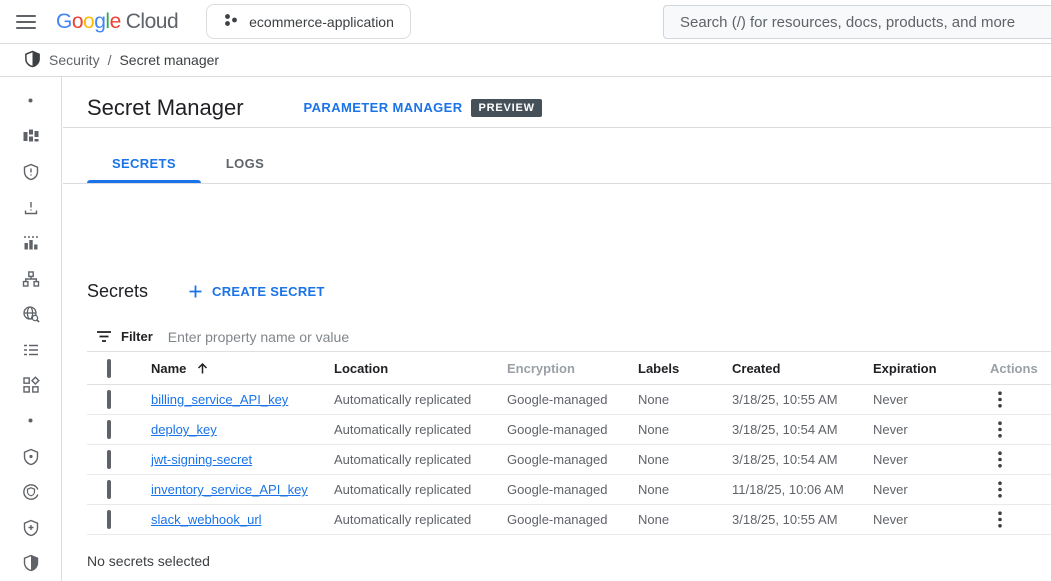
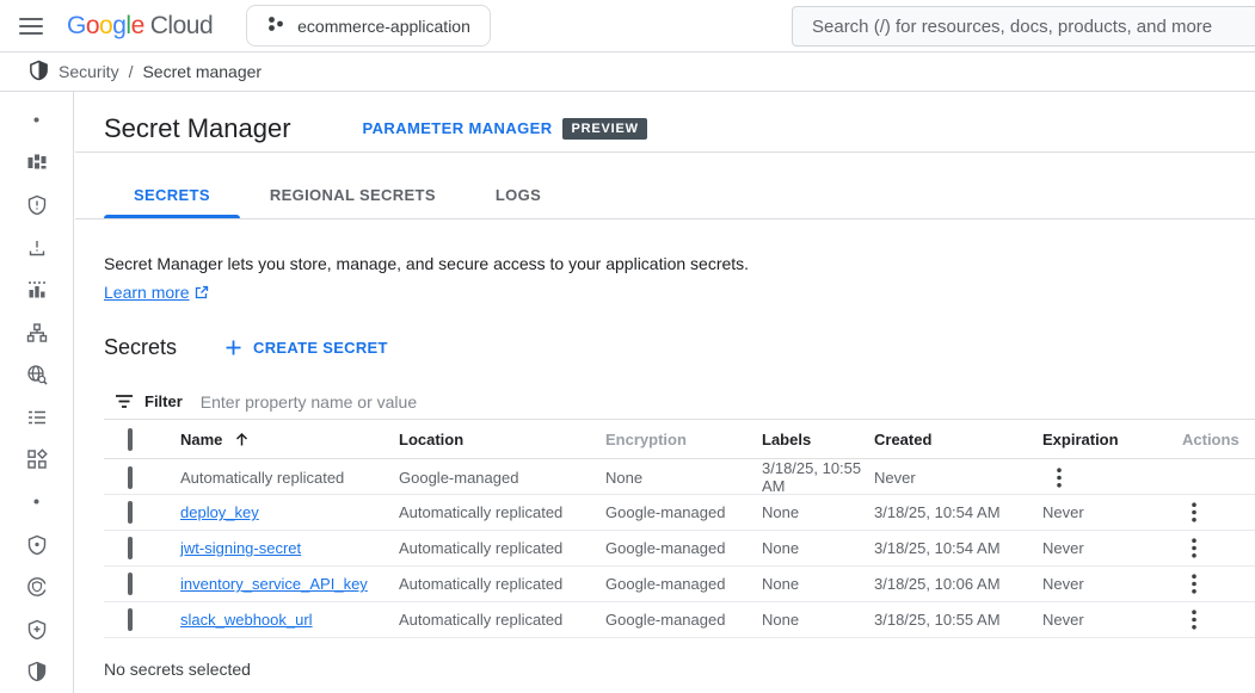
  G
  o
  o
  g
  l
  e
  Cloud
  ecommerce-application
  Search (/) for resources, docs, products, and more
  Security
  /
  Secret manager
  Secret Manager
  PARAMETER MANAGER
  PREVIEW
  SECRETS
+ REGIONAL SECRETS
  LOGS
+ Secret Manager lets you store, manage, and secure access to your application secrets.
+ Learn more
  Secrets
  CREATE SECRET
  Filter
  Enter property name or value
  Name
  Location
  Encryption
  Labels
  Created
  Expiration
  Actions
- billing_service_API_key
  Automatically replicated
  Google-managed
  None
  3/18/25, 10:55 AM
  Never
  deploy_key
  Automatically replicated
  Google-managed
  None
  3/18/25, 10:54 AM
  Never
  jwt-signing-secret
  Automatically replicated
  Google-managed
  None
  3/18/25, 10:54 AM
  Never
  inventory_service_API_key
  Automatically replicated
  Google-managed
  None
- 11/18/25, 10:06 AM
+ 3/18/25, 10:06 AM
  Never
  slack_webhook_url
  Automatically replicated
  Google-managed
  None
  3/18/25, 10:55 AM
  Never
  No secrets selected
